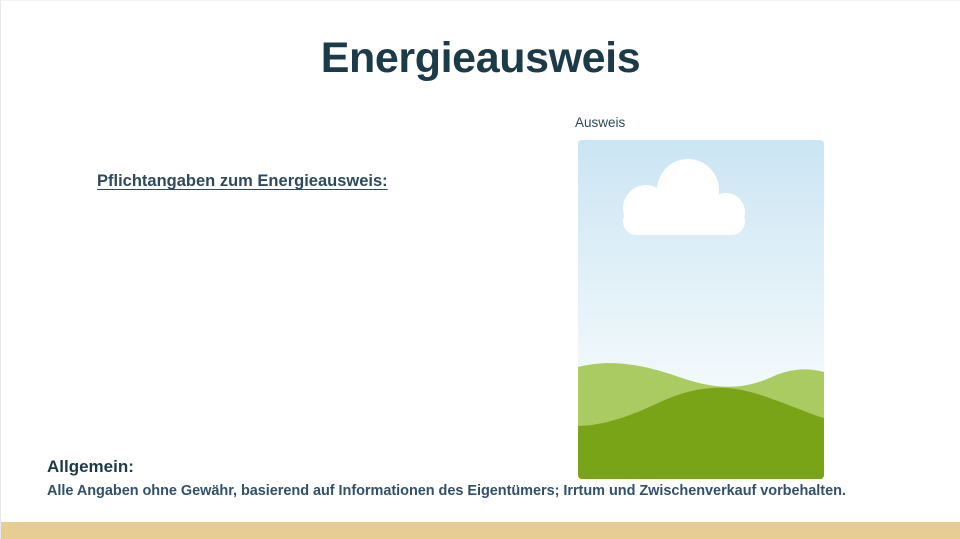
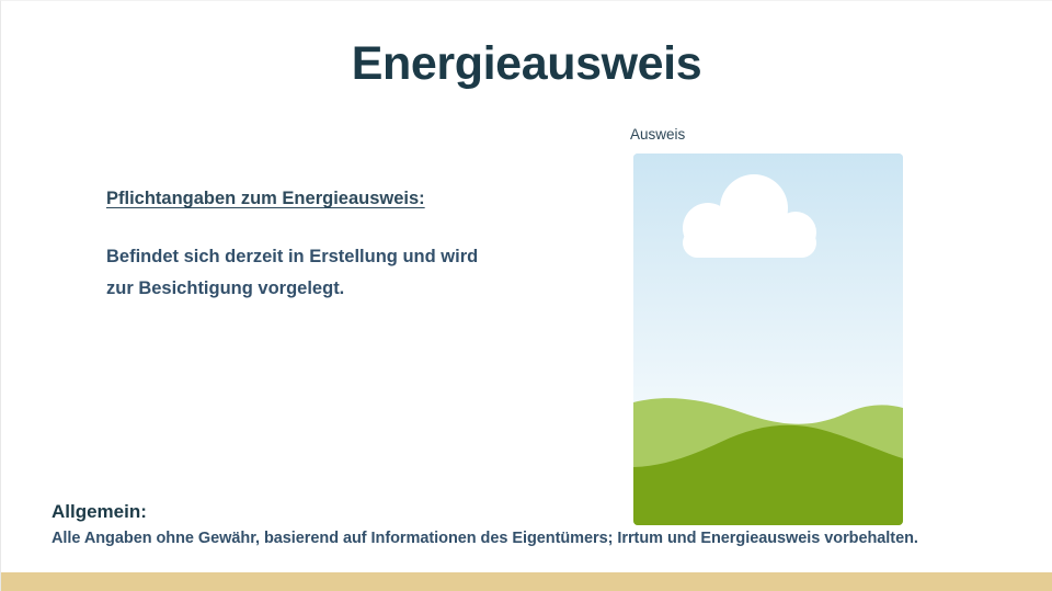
  Energieausweis
  Pflichtangaben zum Energieausweis:
+ Befindet sich derzeit in Erstellung und wird zur Besichtigung vorgelegt.
  Ausweis
  Allgemein:
- Alle Angaben ohne Gewähr, basierend auf Informationen des Eigentümers; Irrtum und Zwischenverkauf vorbehalten.
+ Alle Angaben ohne Gewähr, basierend auf Informationen des Eigentümers; Irrtum und Energieausweis vorbehalten.
